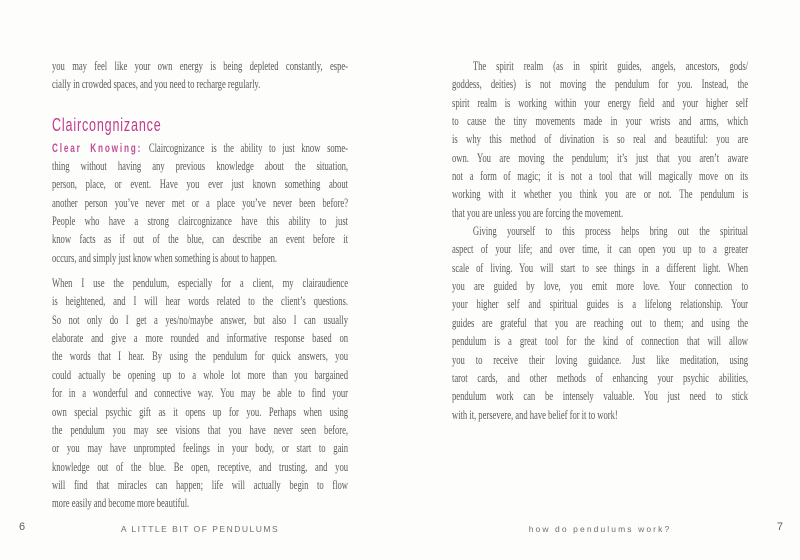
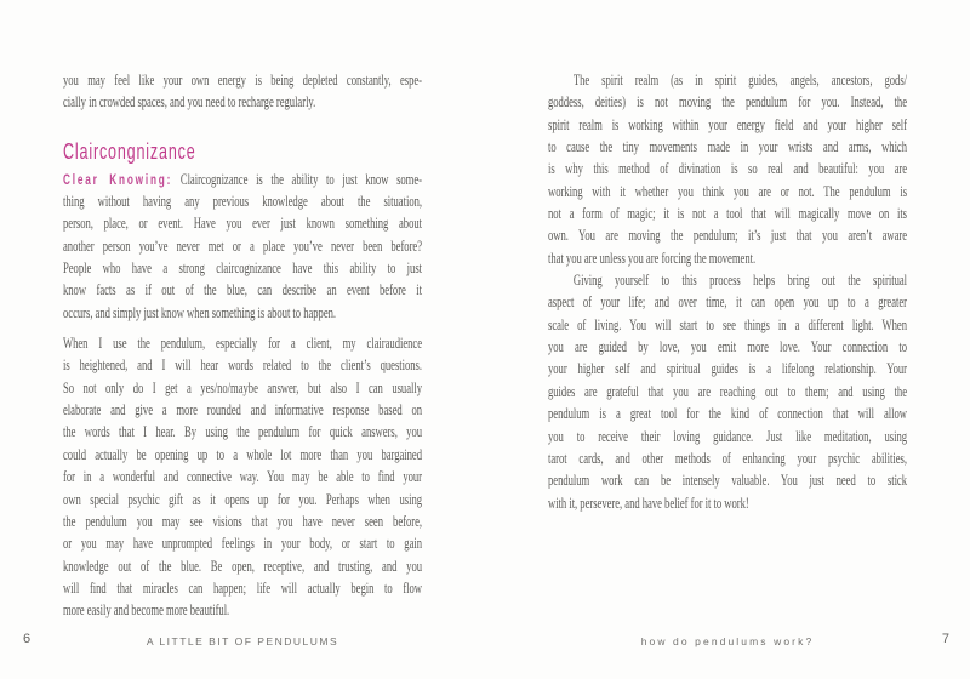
  you may feel like your own energy is being depleted constantly, espe-
  cially in crowded spaces, and you need to recharge regularly.
  Claircongnizance
  Clear Knowing: Claircognizance is the ability to just know some-
  thing without having any previous knowledge about the situation,
  person, place, or event. Have you ever just known something about
  another person you’ve never met or a place you’ve never been before?
  People who have a strong claircognizance have this ability to just
  know facts as if out of the blue, can describe an event before it
  occurs, and simply just know when something is about to happen.
  When I use the pendulum, especially for a client, my clairaudience
  is heightened, and I will hear words related to the client’s questions.
  So not only do I get a yes/no/maybe answer, but also I can usually
  elaborate and give a more rounded and informative response based on
  the words that I hear. By using the pendulum for quick answers, you
  could actually be opening up to a whole lot more than you bargained
  for in a wonderful and connective way. You may be able to find your
  own special psychic gift as it opens up for you. Perhaps when using
  the pendulum you may see visions that you have never seen before,
  or you may have unprompted feelings in your body, or start to gain
  knowledge out of the blue. Be open, receptive, and trusting, and you
  will find that miracles can happen; life will actually begin to flow
  more easily and become more beautiful.
  The spirit realm (as in spirit guides, angels, ancestors, gods/
  goddess, deities) is not moving the pendulum for you. Instead, the
  spirit realm is working within your energy field and your higher self
  to cause the tiny movements made in your wrists and arms, which
  is why this method of divination is so real and beautiful: you are
- own. You are moving the pendulum; it’s just that you aren’t aware
+ working with it whether you think you are or not. The pendulum is
  not a form of magic; it is not a tool that will magically move on its
- working with it whether you think you are or not. The pendulum is
+ own. You are moving the pendulum; it’s just that you aren’t aware
  that you are unless you are forcing the movement.
  Giving yourself to this process helps bring out the spiritual
  aspect of your life; and over time, it can open you up to a greater
  scale of living. You will start to see things in a different light. When
  you are guided by love, you emit more love. Your connection to
  your higher self and spiritual guides is a lifelong relationship. Your
  guides are grateful that you are reaching out to them; and using the
  pendulum is a great tool for the kind of connection that will allow
  you to receive their loving guidance. Just like meditation, using
  tarot cards, and other methods of enhancing your psychic abilities,
  pendulum work can be intensely valuable. You just need to stick
  with it, persevere, and have belief for it to work!
  6
  A LITTLE BIT OF PENDULUMS
  how do pendulums work?
  7
